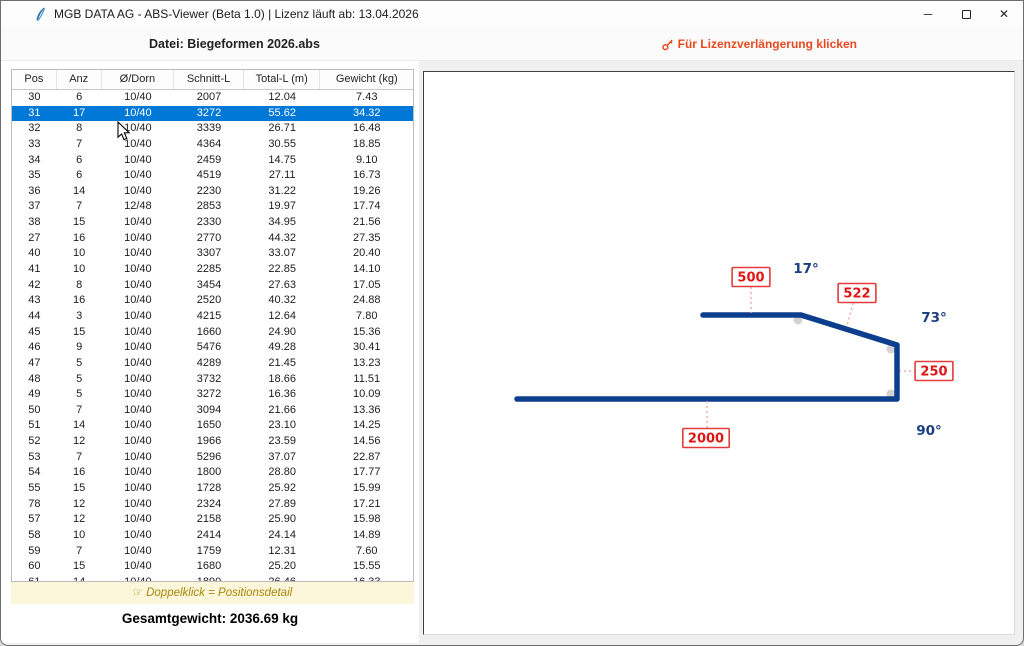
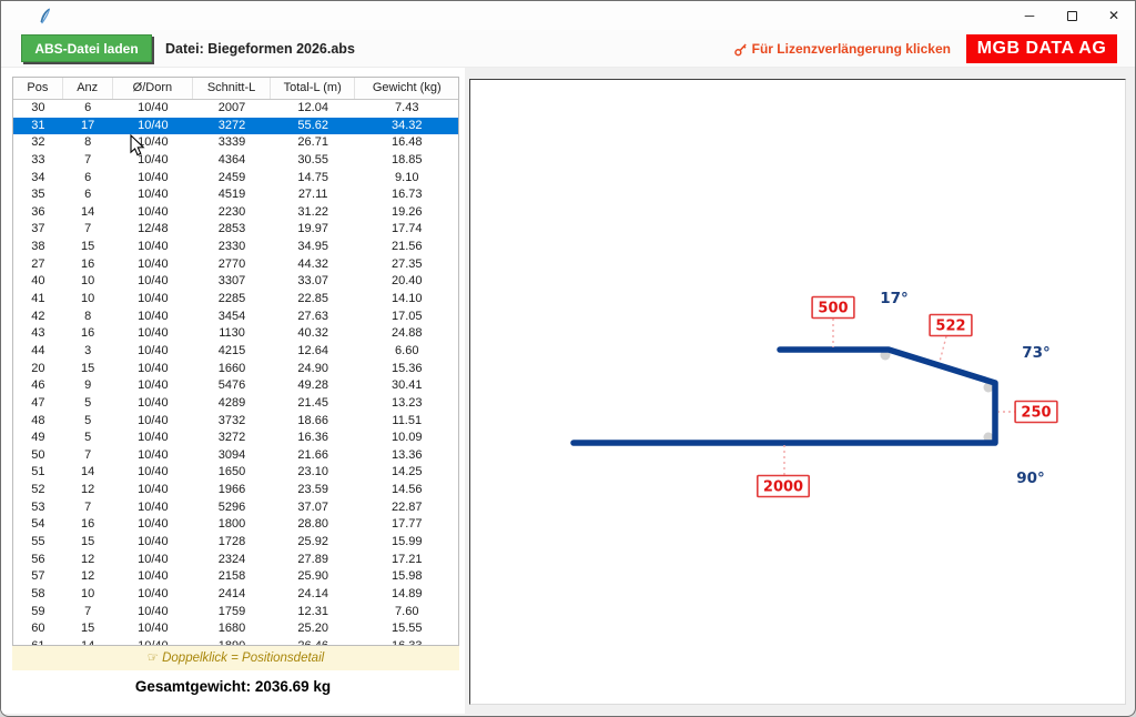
- MGB DATA AG - ABS-Viewer (Beta 1.0) | Lizenz läuft ab: 13.04.2026
  ─
  ✕
+ ABS-Datei laden
  Datei: Biegeformen 2026.abs
  Für Lizenzverlängerung klicken
+ MGB DATA AG
  Pos
  Anz
  Ø/Dorn
  Schnitt-L
  Total-L (m)
  Gewicht (kg)
  30
  6
  10/40
  2007
  12.04
  7.43
  31
  17
  10/40
  3272
  55.62
  34.32
  32
  8
  10/40
  3339
  26.71
  16.48
  33
  7
  10/40
  4364
  30.55
  18.85
  34
  6
  10/40
  2459
  14.75
  9.10
  35
  6
  10/40
  4519
  27.11
  16.73
  36
  14
  10/40
  2230
  31.22
  19.26
  37
  7
  12/48
  2853
  19.97
  17.74
  38
  15
  10/40
  2330
  34.95
  21.56
  27
  16
  10/40
  2770
  44.32
  27.35
  40
  10
  10/40
  3307
  33.07
  20.40
  41
  10
  10/40
  2285
  22.85
  14.10
  42
  8
  10/40
  3454
  27.63
  17.05
  43
  16
  10/40
- 2520
+ 1130
  40.32
  24.88
  44
  3
  10/40
  4215
  12.64
- 7.80
+ 6.60
- 45
+ 20
  15
  10/40
  1660
  24.90
  15.36
  46
  9
  10/40
  5476
  49.28
  30.41
  47
  5
  10/40
  4289
  21.45
  13.23
  48
  5
  10/40
  3732
  18.66
  11.51
  49
  5
  10/40
  3272
  16.36
  10.09
  50
  7
  10/40
  3094
  21.66
  13.36
  51
  14
  10/40
  1650
  23.10
  14.25
  52
  12
  10/40
  1966
  23.59
  14.56
  53
  7
  10/40
  5296
  37.07
  22.87
  54
  16
  10/40
  1800
  28.80
  17.77
  55
  15
  10/40
  1728
  25.92
  15.99
- 78
+ 56
  12
  10/40
  2324
  27.89
  17.21
  57
  12
  10/40
  2158
  25.90
  15.98
  58
  10
  10/40
  2414
  24.14
  14.89
  59
  7
  10/40
  1759
  12.31
  7.60
  60
  15
  10/40
  1680
  25.20
  15.55
  ☞ Doppelklick = Positionsdetail
  Gesamtgewicht: 2036.69 kg
  500
  522
  250
  2000
  17°
  73°
  90°
